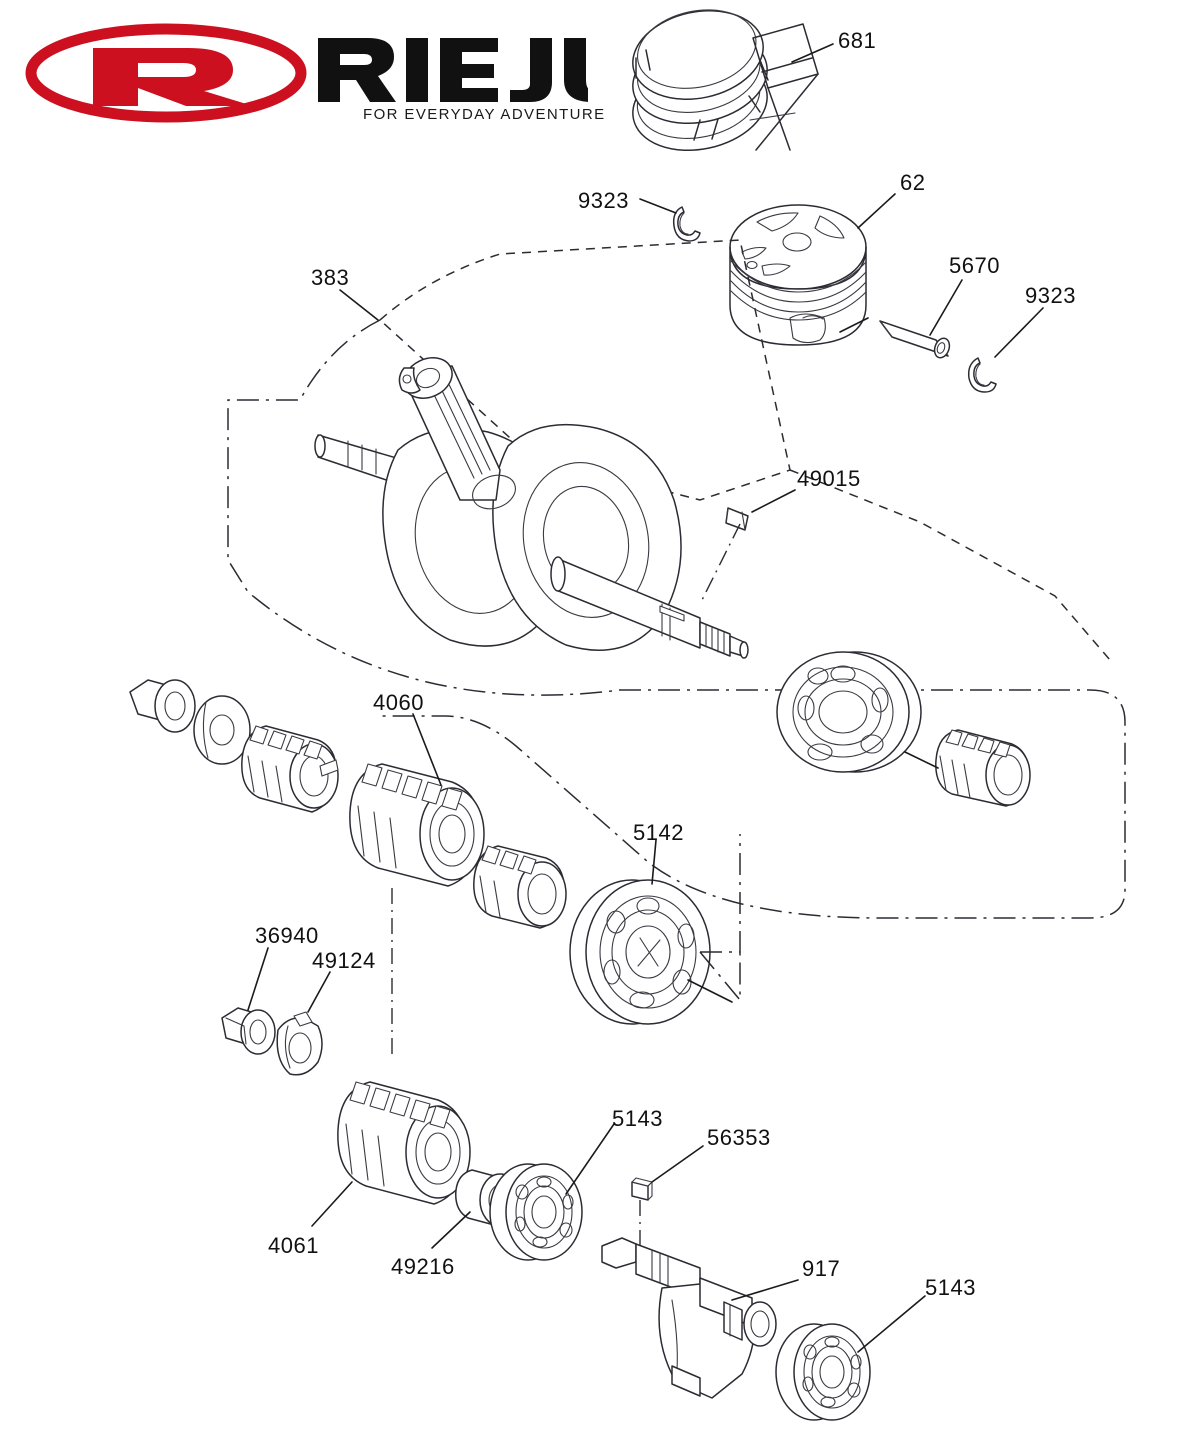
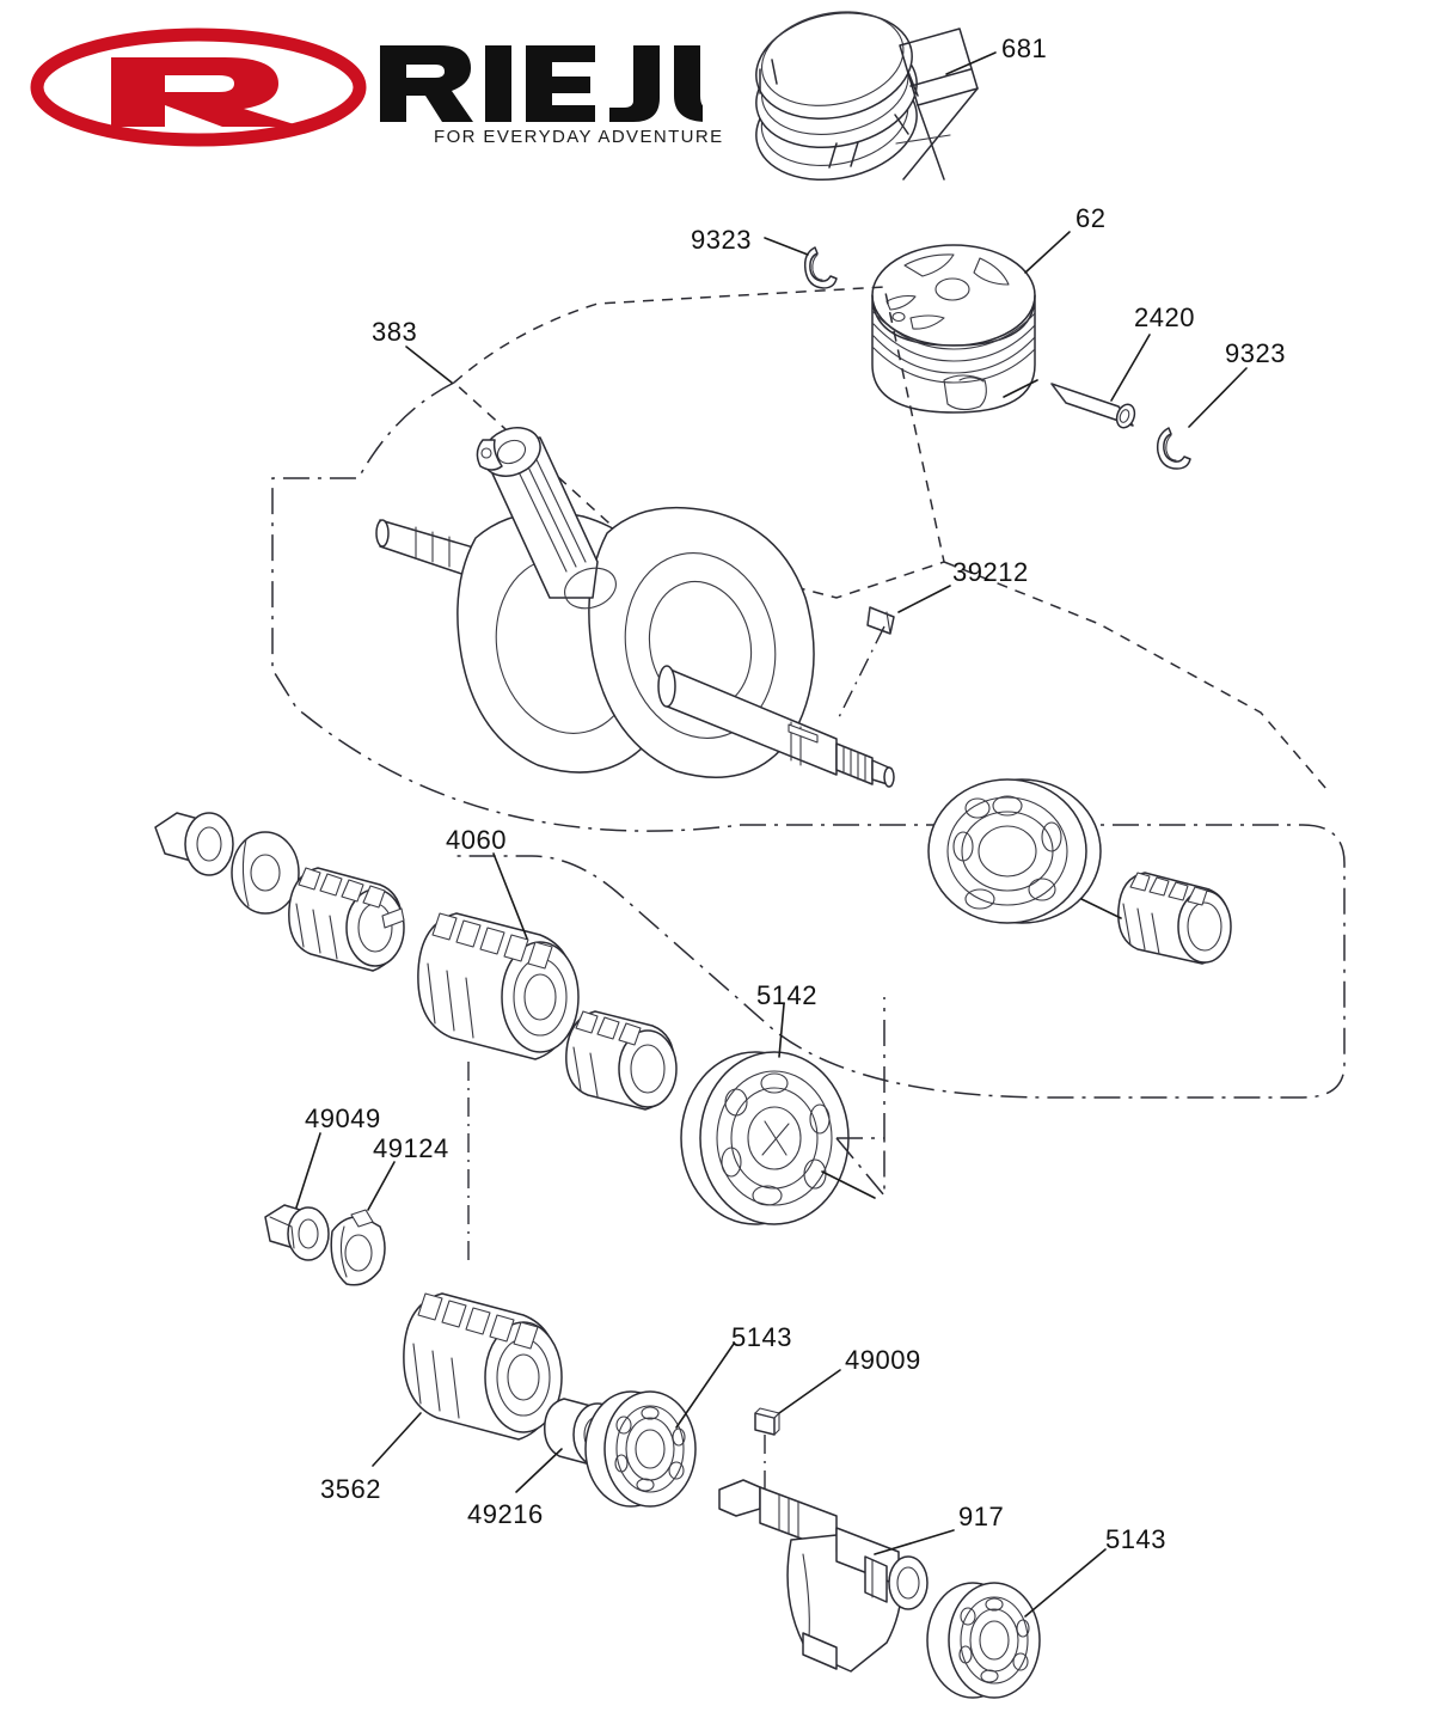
  FOR EVERYDAY ADVENTURE
  681
  9323
  62
- 5670
+ 2420
  9323
  383
- 49015
+ 39212
  4060
  5142
- 36940
+ 49049
  49124
  5143
- 56353
+ 49009
- 4061
+ 3562
  49216
  917
  5143
